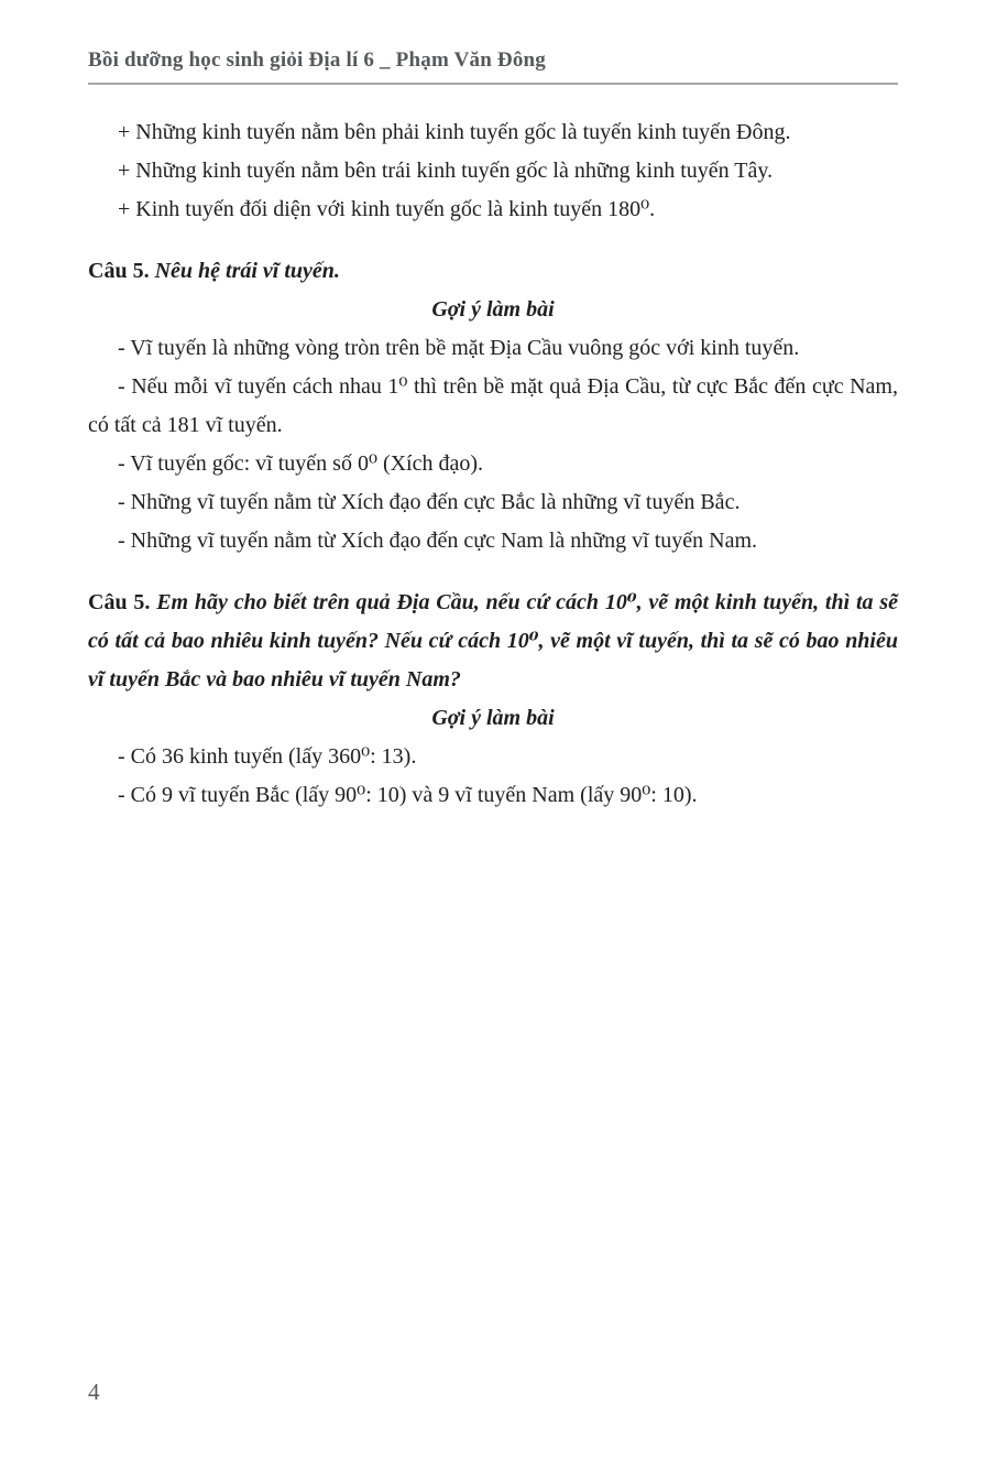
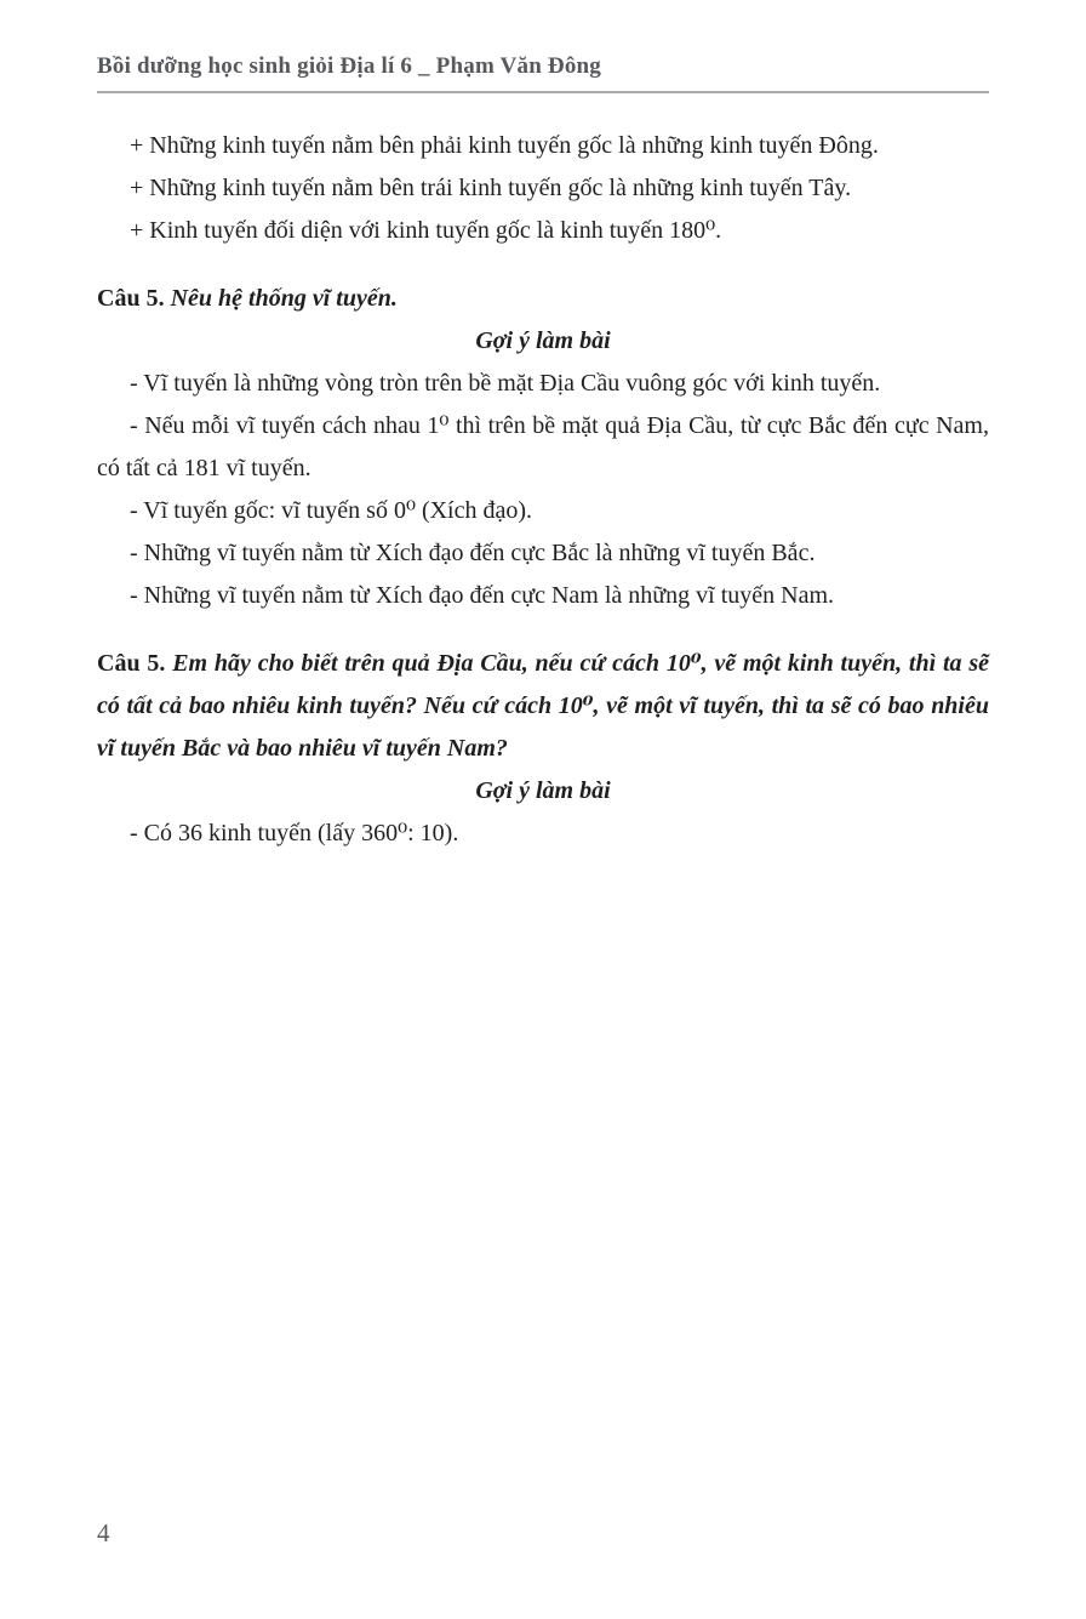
  Bồi dưỡng học sinh giỏi Địa lí 6 _ Phạm Văn Đông
- + Những kinh tuyến nằm bên phải kinh tuyến gốc là tuyến kinh tuyến Đông.
+ + Những kinh tuyến nằm bên phải kinh tuyến gốc là những kinh tuyến Đông.
  + Những kinh tuyến nằm bên trái kinh tuyến gốc là những kinh tuyến Tây.
  + Kinh tuyến đối diện với kinh tuyến gốc là kinh tuyến 180⁰.
- Câu 5. Nêu hệ trái vĩ tuyến.
+ Câu 5. Nêu hệ thống vĩ tuyến.
  Gợi ý làm bài
  - Vĩ tuyến là những vòng tròn trên bề mặt Địa Cầu vuông góc với kinh tuyến.
  - Nếu mỗi vĩ tuyến cách nhau 1⁰ thì trên bề mặt quả Địa Cầu, từ cực Bắc đến cực Nam, có tất cả 181 vĩ tuyến.
  - Vĩ tuyến gốc: vĩ tuyến số 0⁰ (Xích đạo).
  - Những vĩ tuyến nằm từ Xích đạo đến cực Bắc là những vĩ tuyến Bắc.
  - Những vĩ tuyến nằm từ Xích đạo đến cực Nam là những vĩ tuyến Nam.
  Câu 5. Em hãy cho biết trên quả Địa Cầu, nếu cứ cách 10⁰, vẽ một kinh tuyến, thì ta sẽ có tất cả bao nhiêu kinh tuyến? Nếu cứ cách 10⁰, vẽ một vĩ tuyến, thì ta sẽ có bao nhiêu vĩ tuyến Bắc và bao nhiêu vĩ tuyến Nam?
  Gợi ý làm bài
- - Có 36 kinh tuyến (lấy 360⁰: 13).
+ - Có 36 kinh tuyến (lấy 360⁰: 10).
- - Có 9 vĩ tuyến Bắc (lấy 90⁰: 10) và 9 vĩ tuyến Nam (lấy 90⁰: 10).
  4
